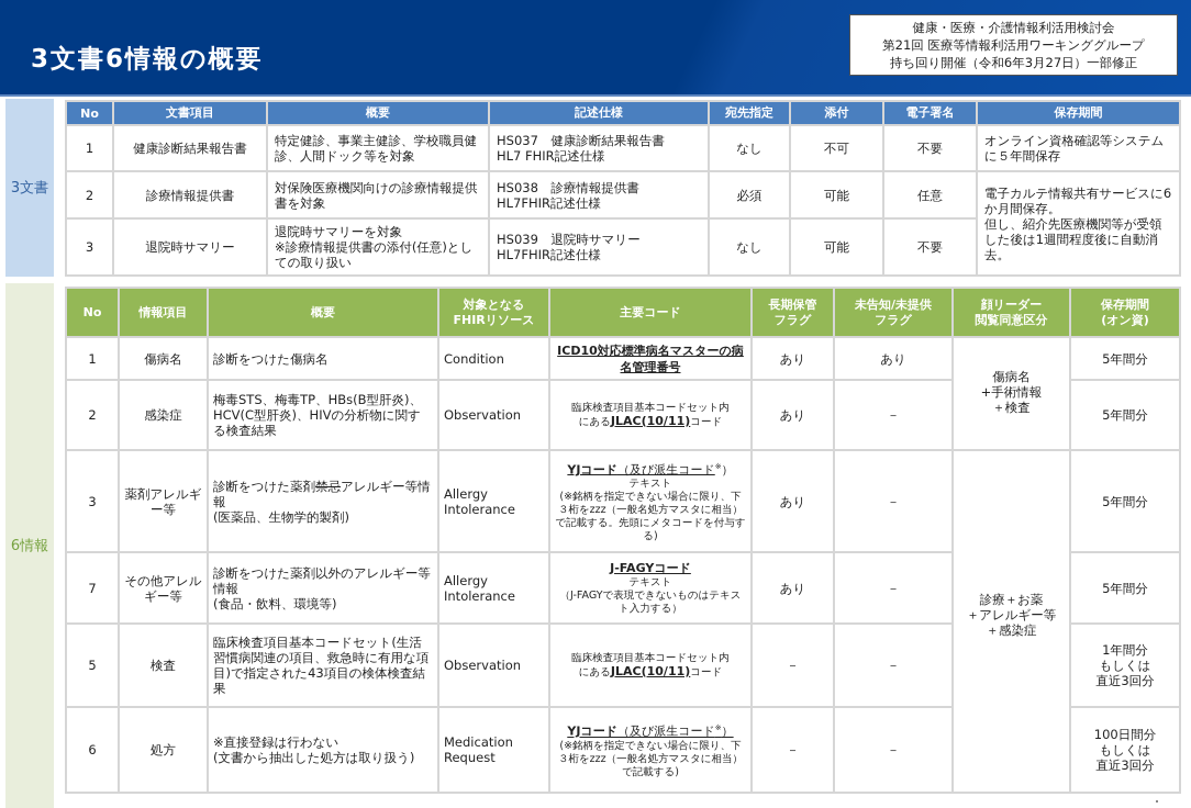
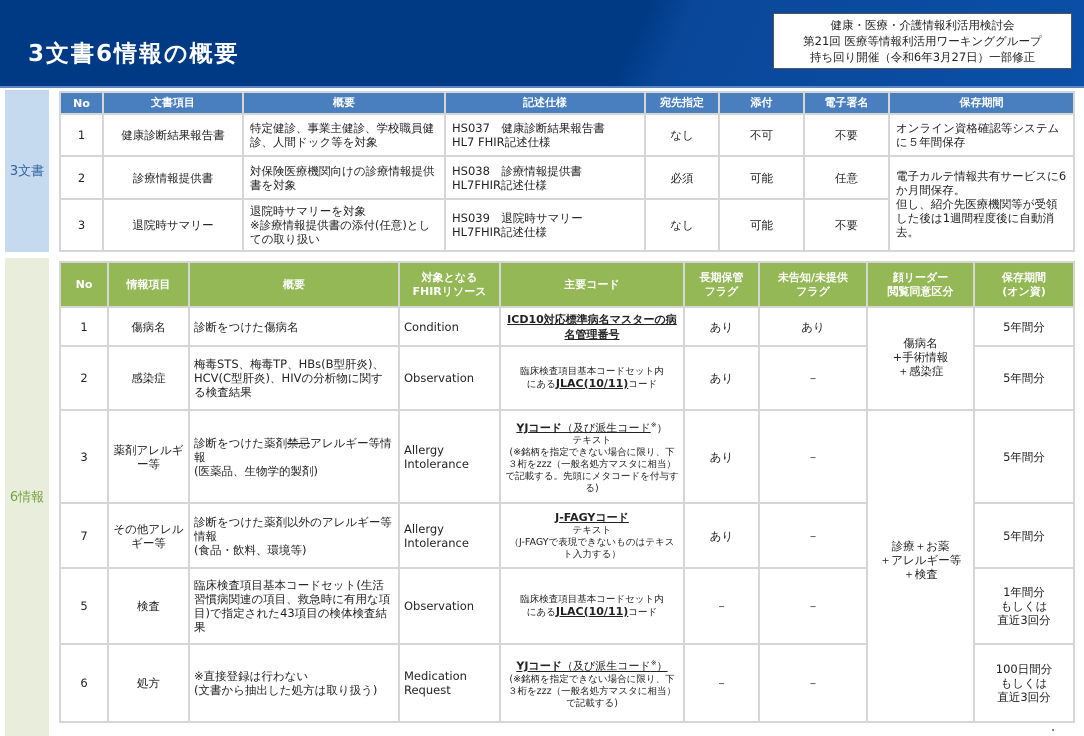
  3文書6情報の概要
  健康・医療・介護情報利活用検討会
  第21回 医療等情報利活用ワーキンググループ
  持ち回り開催（令和6年3月27日）一部修正
  3文書
  6情報
  No	文書項目	概要	記述仕様	宛先指定	添付	電子署名	保存期間
  1	健康診断結果報告書	特定健診、事業主健診、学校職員健診、人間ドック等を対象	HS037 健康診断結果報告書 HL7 FHIR記述仕様	なし	不可	不要	オンライン資格確認等システムに５年間保存
  2	診療情報提供書	対保険医療機関向けの診療情報提供書を対象	HS038 診療情報提供書 HL7FHIR記述仕様	必須	可能	任意	電子カルテ情報共有サービスに6か月間保存。 但し、紹介先医療機関等が受領した後は1週間程度後に自動消去。
  3	退院時サマリー	退院時サマリーを対象 ※診療情報提供書の添付(任意)としての取り扱い	HS039 退院時サマリー HL7FHIR記述仕様	なし	可能	不要
  No	情報項目	概要	対象となる FHIRリソース	主要コード	長期保管 フラグ	未告知/未提供 フラグ	顔リーダー 閲覧同意区分	保存期間 (オン資)
- 1	傷病名	診断をつけた傷病名	Condition	ICD10対応標準病名マスターの病名管理番号	あり	あり	傷病名 +手術情報 ＋検査	5年間分
+ 1	傷病名	診断をつけた傷病名	Condition	ICD10対応標準病名マスターの病名管理番号	あり	あり	傷病名 +手術情報 ＋感染症	5年間分
  2	感染症	梅毒STS、梅毒TP、HBs(B型肝炎)、HCV(C型肝炎)、HIVの分析物に関する検査結果	Observation	臨床検査項目基本コードセット内 にあるJLAC(10/11)コード	あり	－	5年間分
- 3	薬剤アレルギー等	診断をつけた薬剤禁忌アレルギー等情報 (医薬品、生物学的製剤)	Allergy Intolerance	YJコード（及び派生コード※） テキスト (※銘柄を指定できない場合に限り、下３桁をzzz（一般名処方マスタに相当）で記載する。先頭にメタコードを付与する)	あり	－	診療＋お薬 ＋アレルギー等 ＋感染症	5年間分
+ 3	薬剤アレルギー等	診断をつけた薬剤禁忌アレルギー等情報 (医薬品、生物学的製剤)	Allergy Intolerance	YJコード（及び派生コード※） テキスト (※銘柄を指定できない場合に限り、下３桁をzzz（一般名処方マスタに相当）で記載する。先頭にメタコードを付与する)	あり	－	診療＋お薬 ＋アレルギー等 ＋検査	5年間分
  7	その他アレルギー等	診断をつけた薬剤以外のアレルギー等情報 (食品・飲料、環境等)	Allergy Intolerance	J-FAGYコード テキスト （J-FAGYで表現できないものはテキスト入力する）	あり	－	5年間分
  5	検査	臨床検査項目基本コードセット(生活習慣病関連の項目、救急時に有用な項目)で指定された43項目の検体検査結果	Observation	臨床検査項目基本コードセット内 にあるJLAC(10/11)コード	－	－	1年間分 もしくは 直近3回分
  6	処方	※直接登録は行わない (文書から抽出した処方は取り扱う)	Medication Request	YJコード（及び派生コード※） (※銘柄を指定できない場合に限り、下３桁をzzz（一般名処方マスタに相当）で記載する)	－	－	100日間分 もしくは 直近3回分
